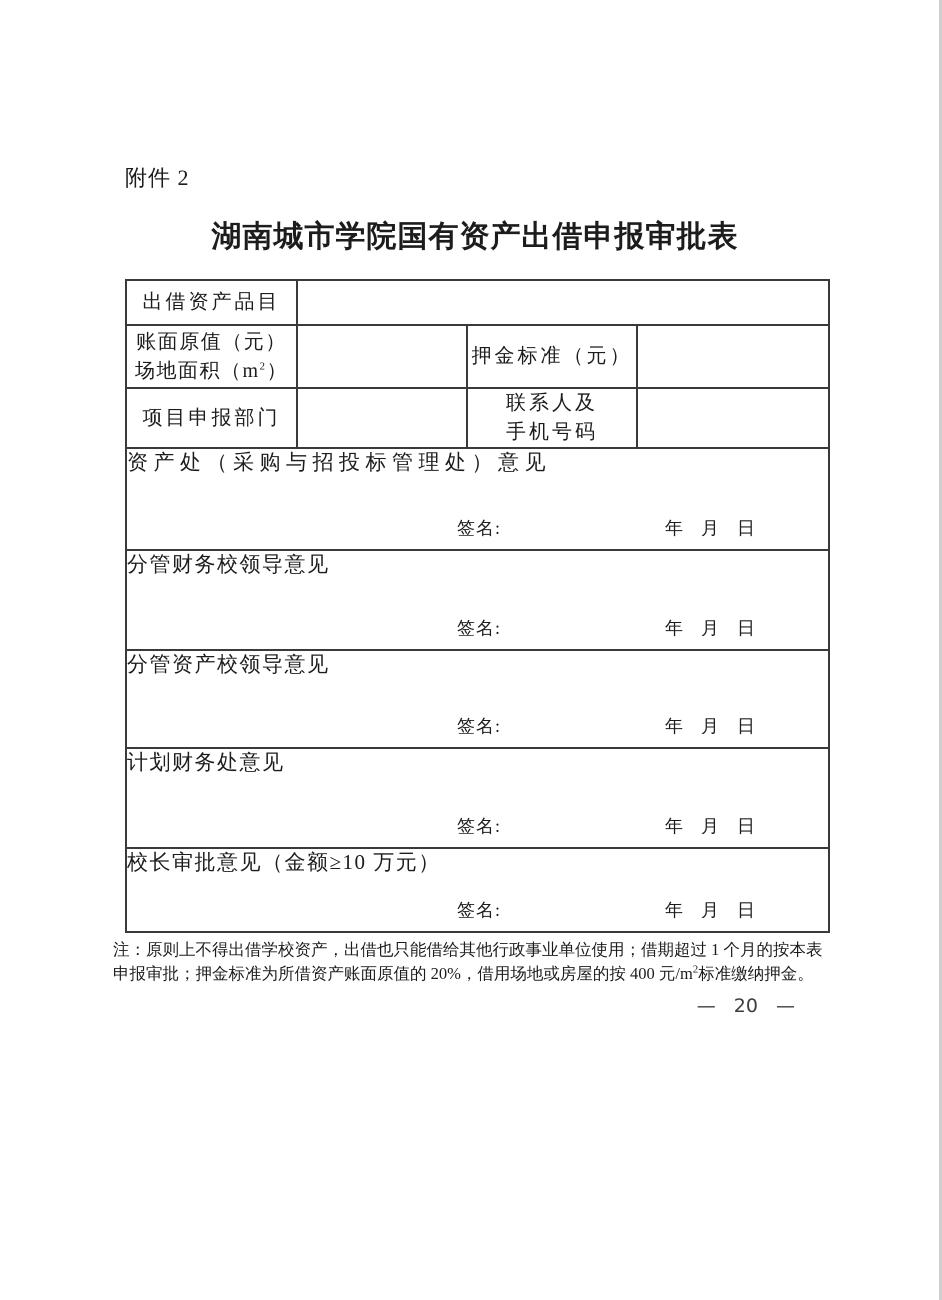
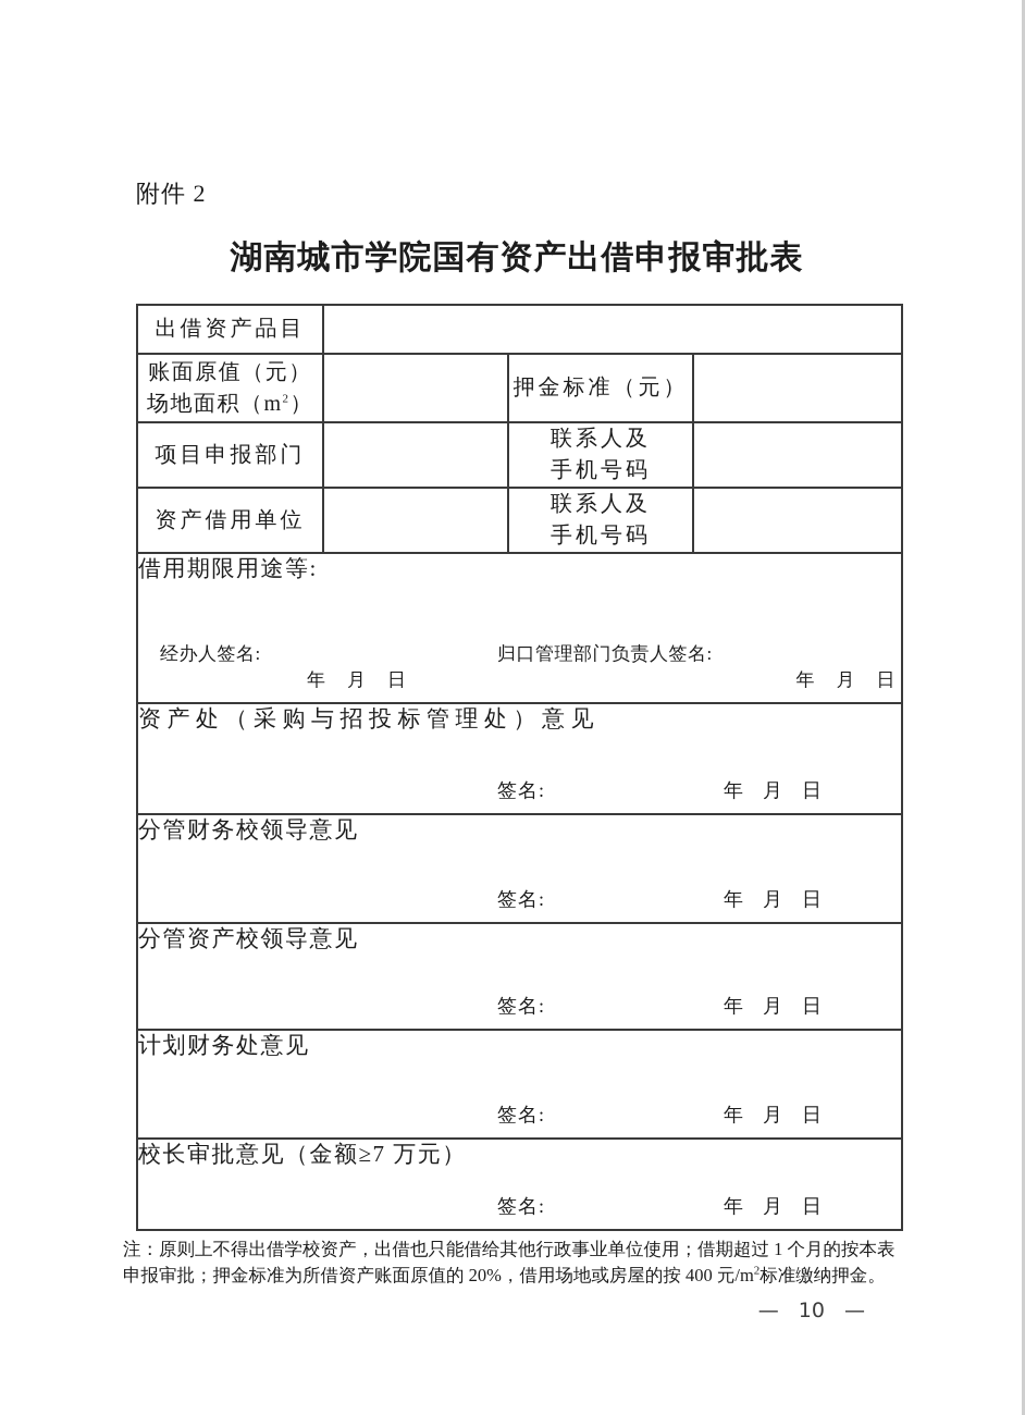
  附件 2
  湖南城市学院国有资产出借申报审批表
  出借资产品目
  账面原值（元） 场地面积（m2）		押金标准（元）
  项目申报部门		联系人及 手机号码
+ 资产借用单位		联系人及 手机号码
+ 借用期限用途等: 经办人签名: 归口管理部门负责人签名: 年 月 日 年 月 日
  资产处（采购与招投标管理处）意见 签名: 年 月 日
  分管财务校领导意见 签名: 年 月 日
  分管资产校领导意见 签名: 年 月 日
  计划财务处意见 签名: 年 月 日
- 校长审批意见（金额≥10 万元） 签名: 年 月 日
+ 校长审批意见（金额≥7 万元） 签名: 年 月 日
  注：原则上不得出借学校资产，出借也只能借给其他行政事业单位使用；借期超过 1 个月的按本表
  申报审批；押金标准为所借资产账面原值的 20%，借用场地或房屋的按 400 元/m2标准缴纳押金。
- — 20 —
+ — 10 —
